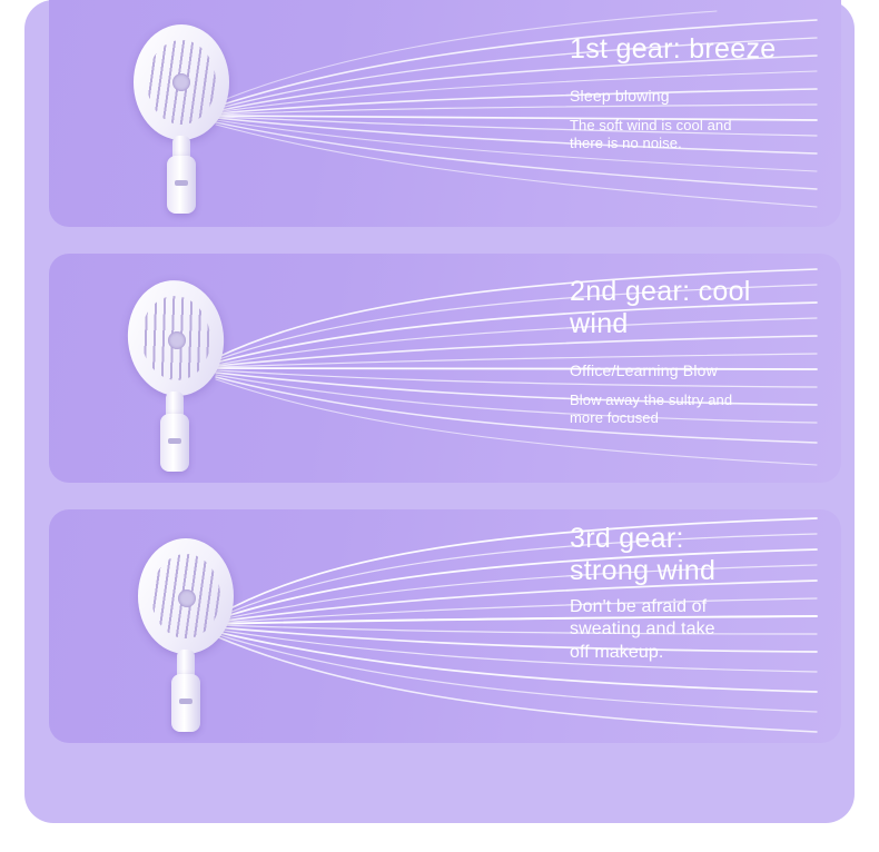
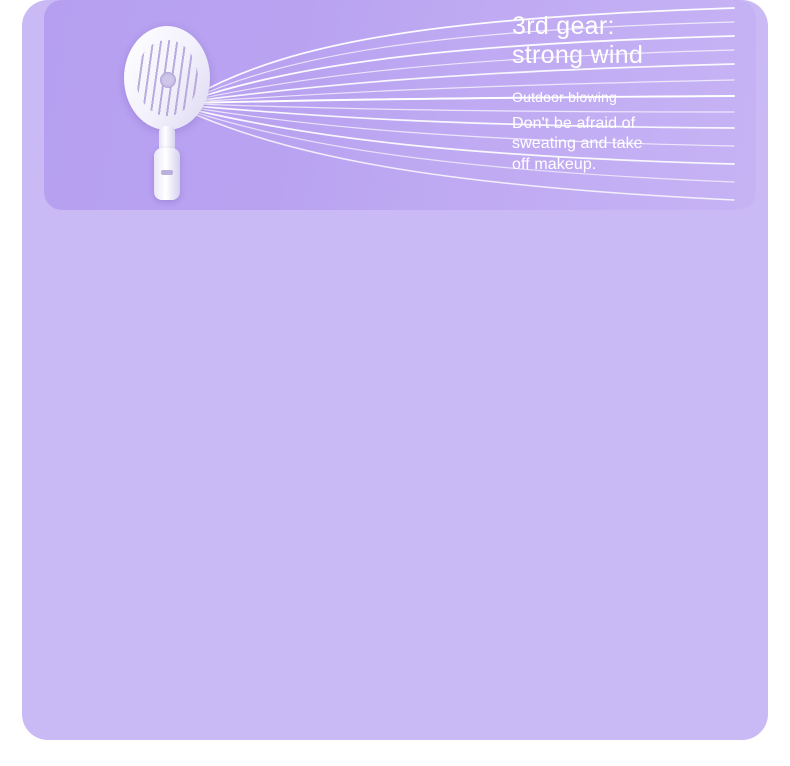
- 1st gear: breeze
- Sleep blowing
- The soft wind is cool and
- there is no noise.
- 2nd gear: cool
- wind
- Office/Learning Blow
- Blow away the sultry and
- more focused
  3rd gear:
  strong wind
+ Outdoor blowing
  Don't be afraid of
  sweating and take
  off makeup.
